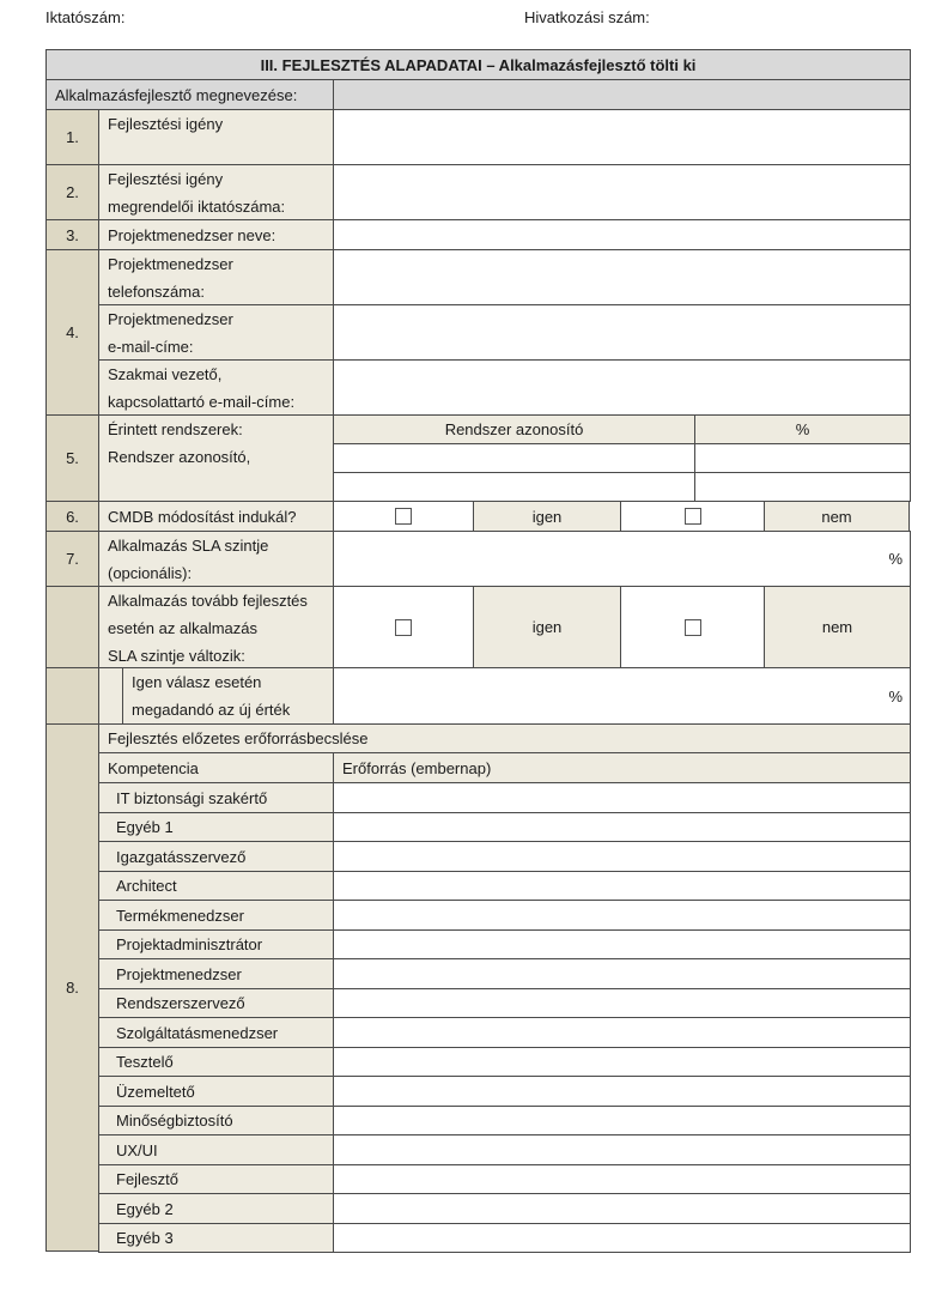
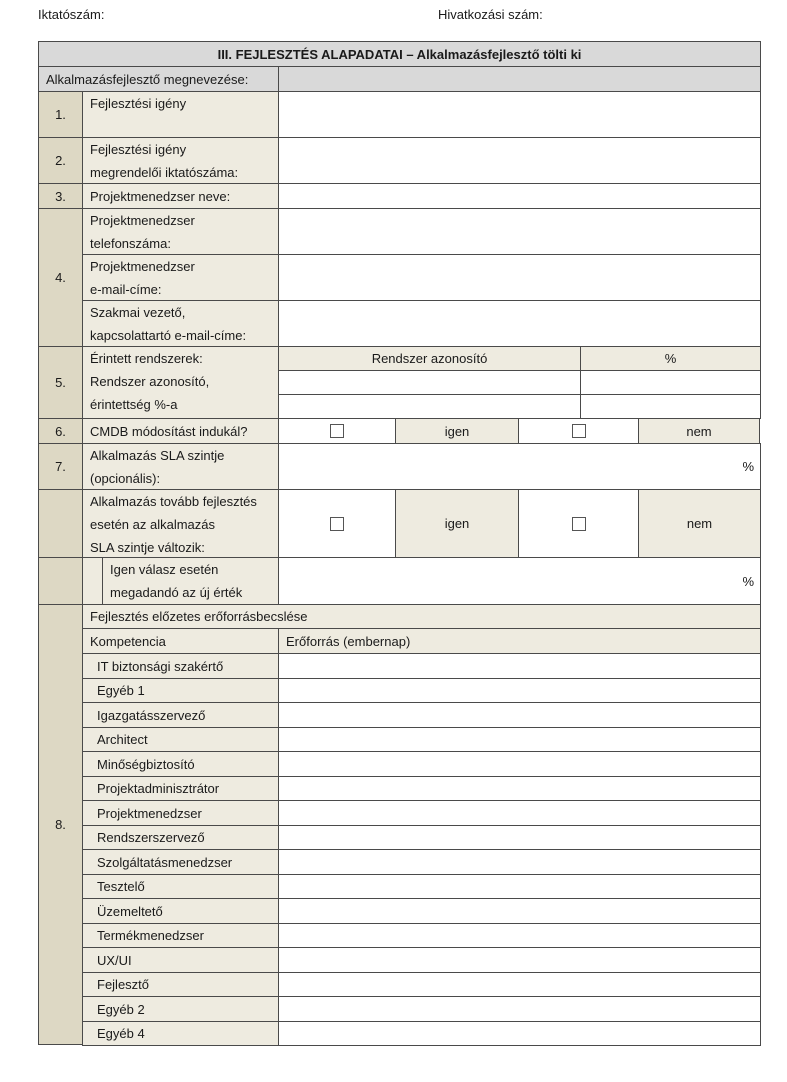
  Iktatószám:
  Hivatkozási szám:
  III. FEJLESZTÉS ALAPADATAI – Alkalmazásfejlesztő tölti ki
  Alkalmazásfejlesztő megnevezése:
  1.
  Fejlesztési igény
  2.
  Fejlesztési igény
  megrendelői iktatószáma:
  3.
  Projektmenedzser neve:
  4.
  Projektmenedzser
  telefonszáma:
  Projektmenedzser
  e-mail-címe:
  Szakmai vezető,
  kapcsolattartó e-mail-címe:
  5.
  Érintett rendszerek:
  Rendszer azonosító,
+ érintettség %-a
  Rendszer azonosító
  %
  6.
  CMDB módosítást indukál?
  igen
  nem
  7.
  Alkalmazás SLA szintje
  (opcionális):
  %
  Alkalmazás tovább fejlesztés
  esetén az alkalmazás
  SLA szintje változik:
  igen
  nem
  Igen válasz esetén
  megadandó az új érték
  %
  8.
  Fejlesztés előzetes erőforrásbecslése
  Kompetencia
  Erőforrás (embernap)
  IT biztonsági szakértő
  Egyéb 1
  Igazgatásszervező
  Architect
- Termékmenedzser
+ Minőségbiztosító
  Projektadminisztrátor
  Projektmenedzser
  Rendszerszervező
  Szolgáltatásmenedzser
  Tesztelő
  Üzemeltető
- Minőségbiztosító
+ Termékmenedzser
  UX/UI
  Fejlesztő
  Egyéb 2
- Egyéb 3
+ Egyéb 4
